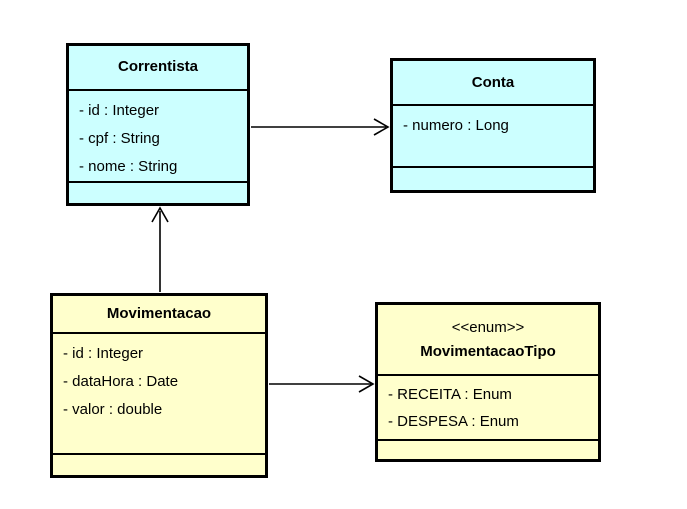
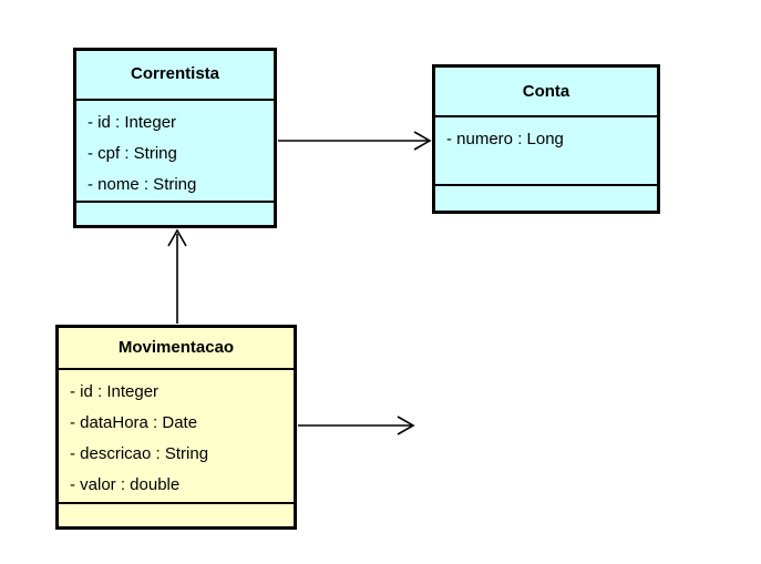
  Correntista
  - id : Integer
  - cpf : String
  - nome : String
  Conta
  - numero : Long
  Movimentacao
  - id : Integer
  - dataHora : Date
+ - descricao : String
  - valor : double
- <<enum>>
- MovimentacaoTipo
- - RECEITA : Enum
- - DESPESA : Enum
